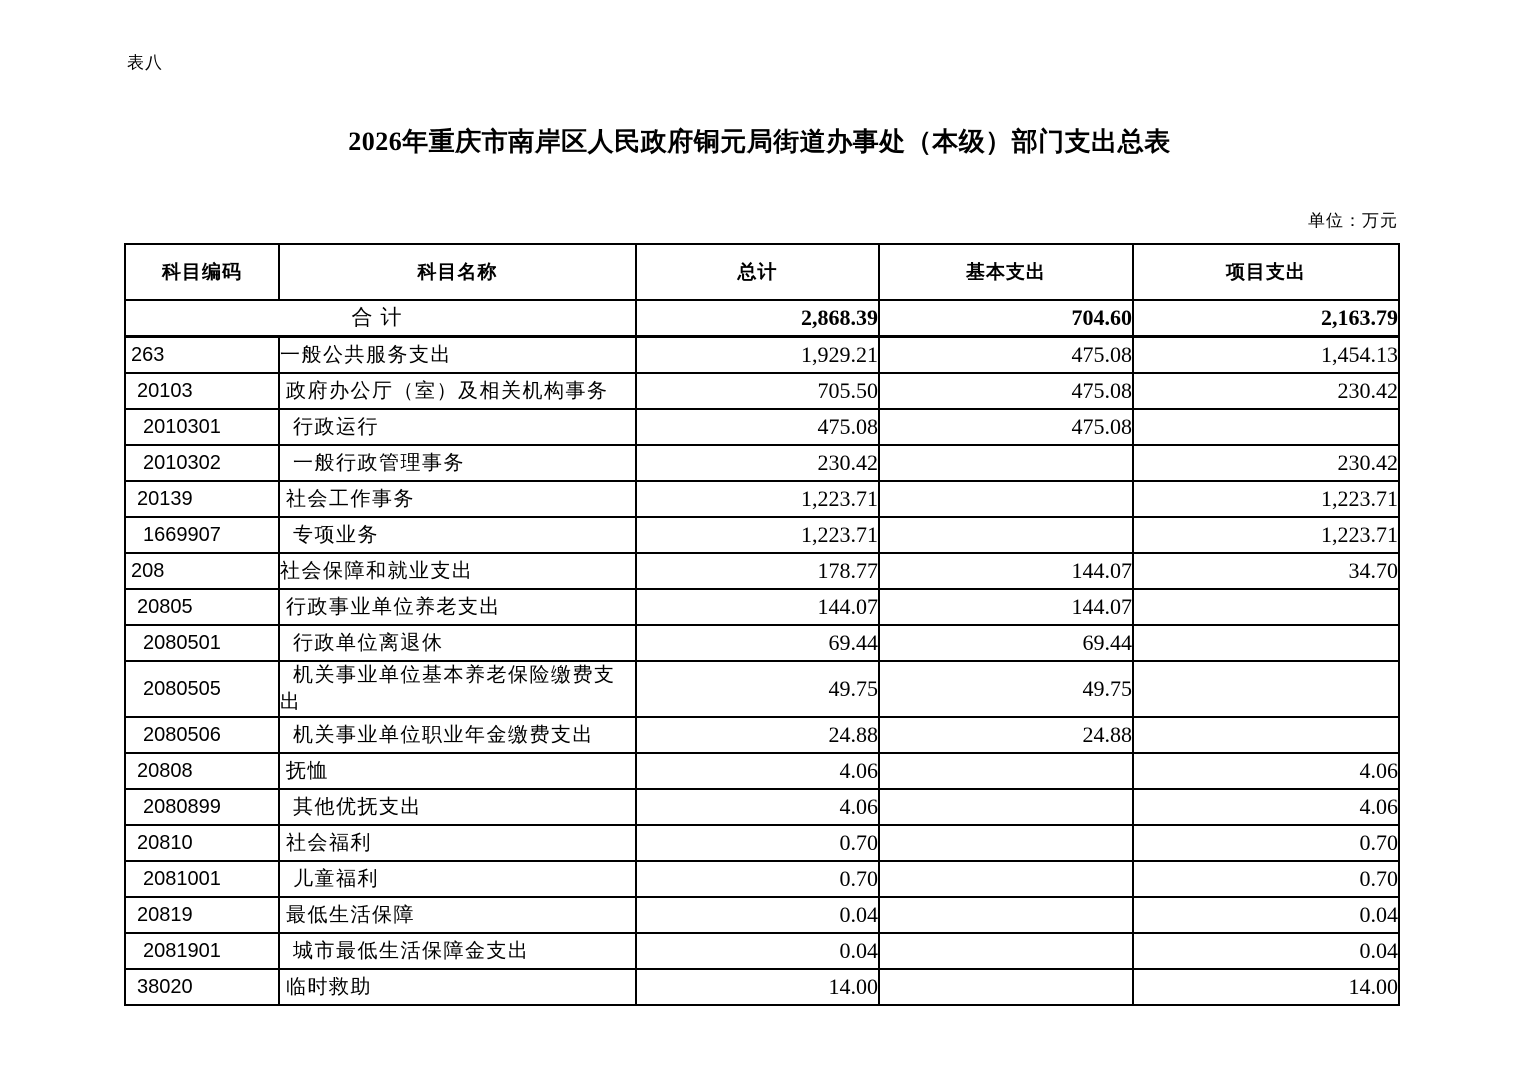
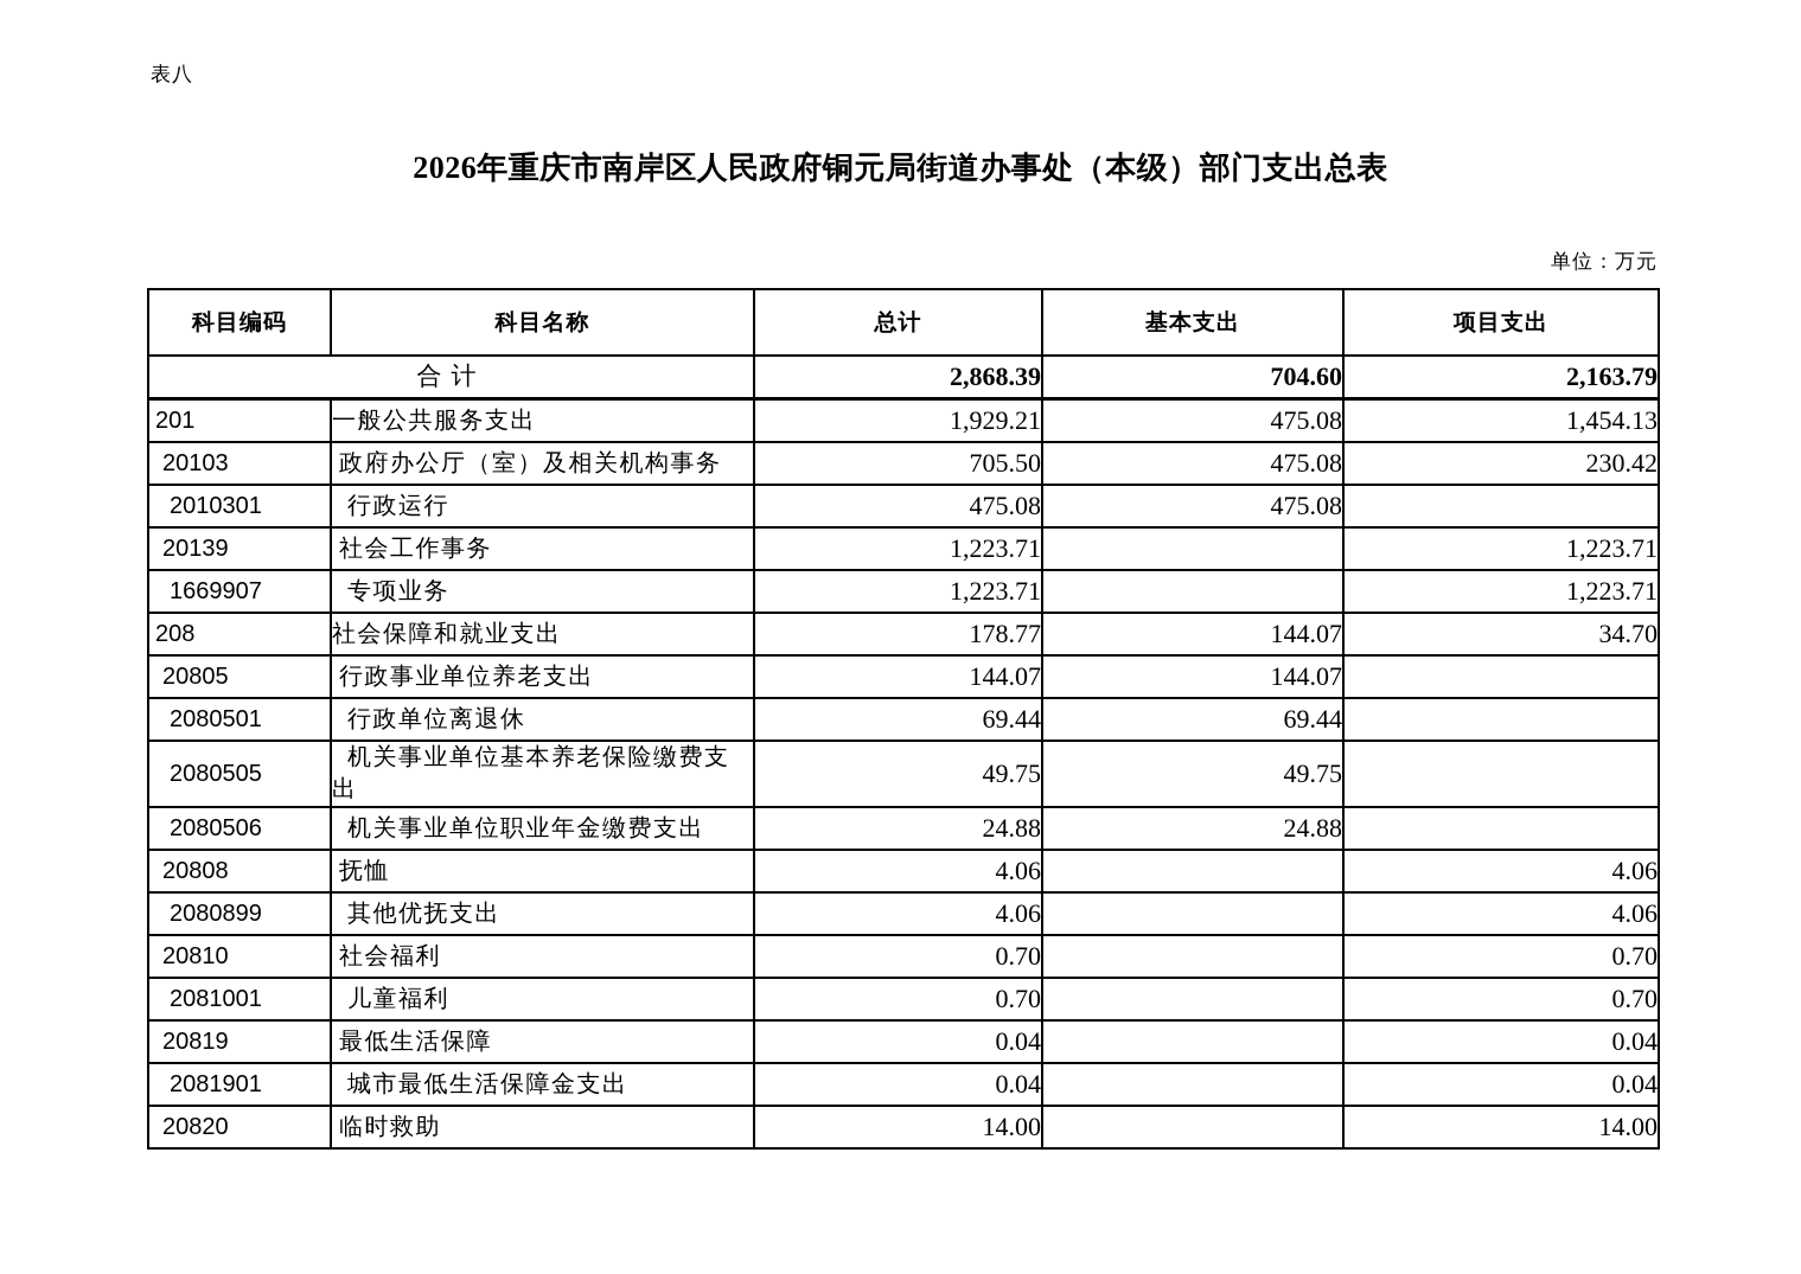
  表八
  2026年重庆市南岸区人民政府铜元局街道办事处（本级）部门支出总表
  单位：万元
  科目编码	科目名称	总计	基本支出	项目支出
  合计	2,868.39	704.60	2,163.79
- 263	一般公共服务支出	1,929.21	475.08	1,454.13
+ 201	一般公共服务支出	1,929.21	475.08	1,454.13
  20103	政府办公厅（室）及相关机构事务	705.50	475.08	230.42
  2010301	行政运行	475.08	475.08
- 2010302	一般行政管理事务	230.42		230.42
  20139	社会工作事务	1,223.71		1,223.71
  1669907	专项业务	1,223.71		1,223.71
  208	社会保障和就业支出	178.77	144.07	34.70
  20805	行政事业单位养老支出	144.07	144.07
  2080501	行政单位离退休	69.44	69.44
  2080505	机关事业单位基本养老保险缴费支出	49.75	49.75
  2080506	机关事业单位职业年金缴费支出	24.88	24.88
  20808	抚恤	4.06		4.06
  2080899	其他优抚支出	4.06		4.06
  20810	社会福利	0.70		0.70
  2081001	儿童福利	0.70		0.70
  20819	最低生活保障	0.04		0.04
  2081901	城市最低生活保障金支出	0.04		0.04
- 38020	临时救助	14.00		14.00
+ 20820	临时救助	14.00		14.00
